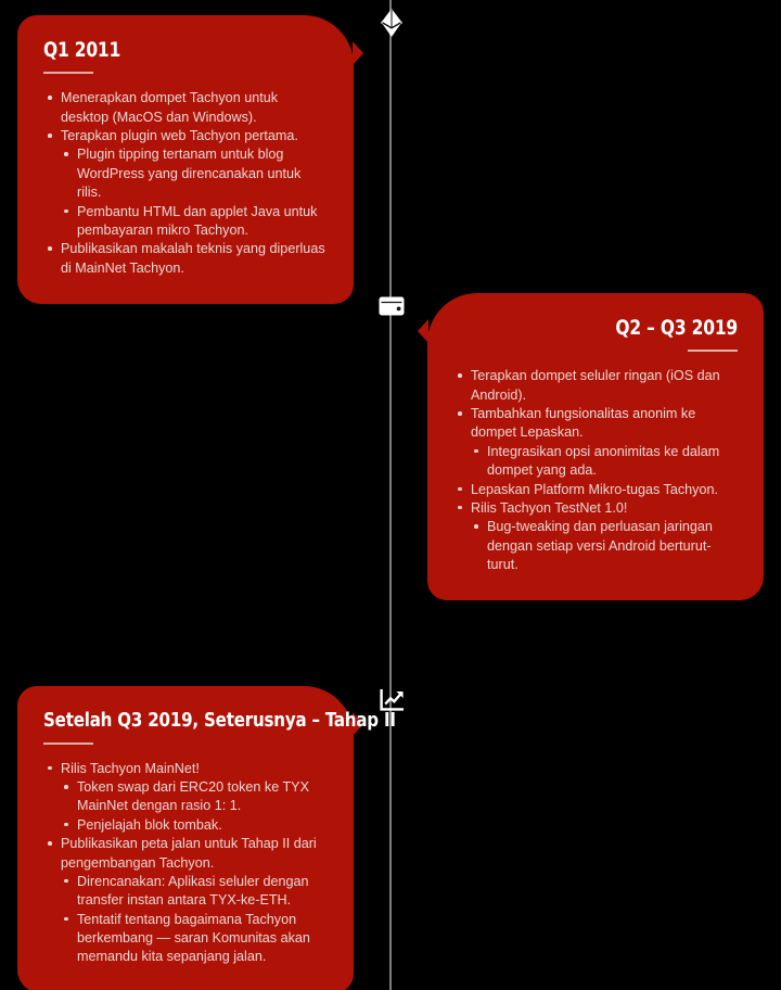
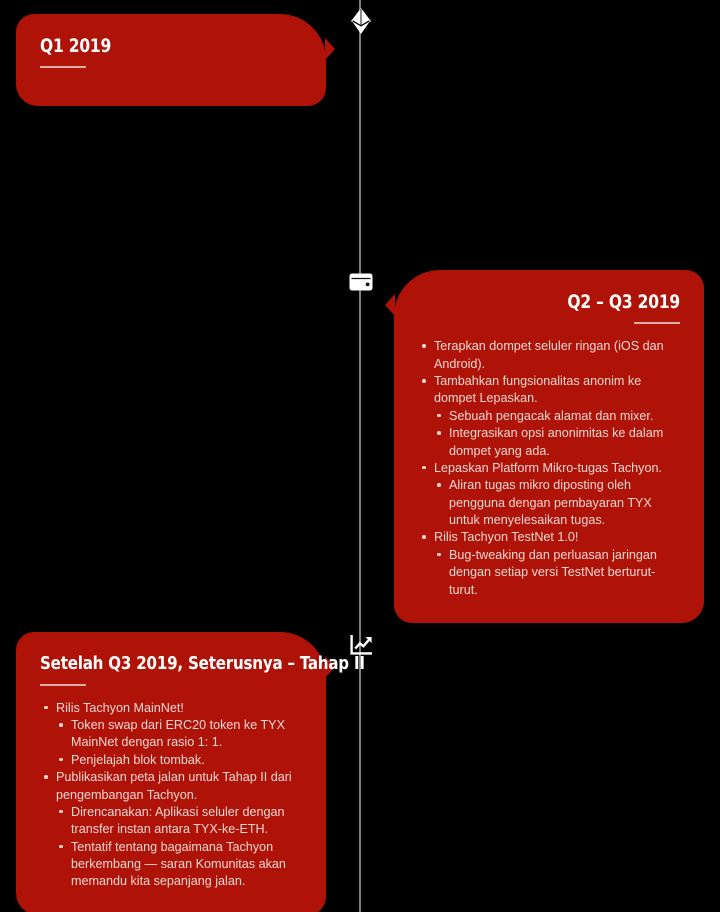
- Q1 2011
+ Q1 2019
- Menerapkan dompet Tachyon untuk desktop (MacOS dan Windows).
- Terapkan plugin web Tachyon pertama.
- Plugin tipping tertanam untuk blog WordPress yang direncanakan untuk rilis.
- Pembantu HTML dan applet Java untuk pembayaran mikro Tachyon.
- Publikasikan makalah teknis yang diperluas di MainNet Tachyon.
  Q2 – Q3 2019
  Terapkan dompet seluler ringan (iOS dan Android).
  Tambahkan fungsionalitas anonim ke dompet Lepaskan.
+ Sebuah pengacak alamat dan mixer.
  Integrasikan opsi anonimitas ke dalam dompet yang ada.
  Lepaskan Platform Mikro-tugas Tachyon.
+ Aliran tugas mikro diposting oleh pengguna dengan pembayaran TYX untuk menyelesaikan tugas.
  Rilis Tachyon TestNet 1.0!
- Bug-tweaking dan perluasan jaringan dengan setiap versi Android berturut-turut.
+ Bug-tweaking dan perluasan jaringan dengan setiap versi TestNet berturut-turut.
  Setelah Q3 2019, Seterusnya – Tahap II
  Rilis Tachyon MainNet!
  Token swap dari ERC20 token ke TYX MainNet dengan rasio 1: 1.
  Penjelajah blok tombak.
  Publikasikan peta jalan untuk Tahap II dari pengembangan Tachyon.
  Direncanakan: Aplikasi seluler dengan transfer instan antara TYX-ke-ETH.
  Tentatif tentang bagaimana Tachyon berkembang — saran Komunitas akan memandu kita sepanjang jalan.
